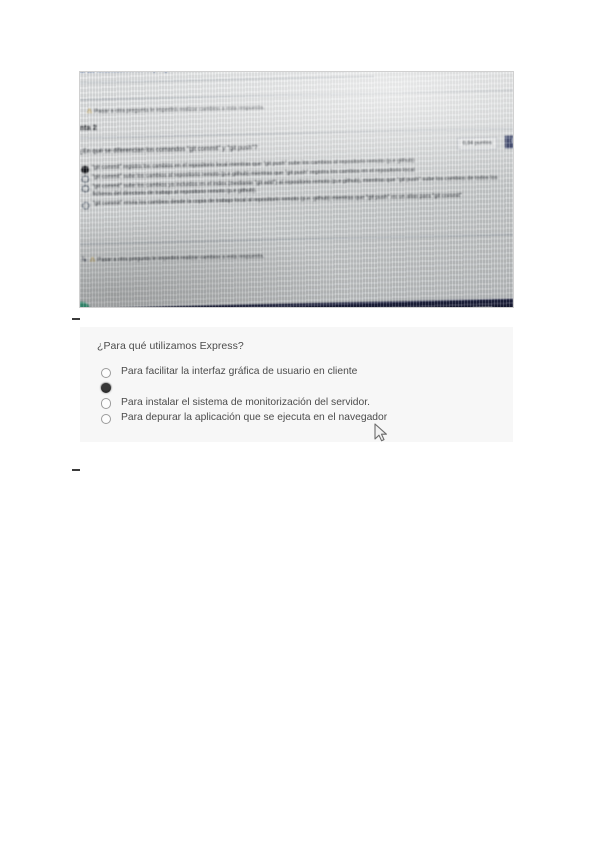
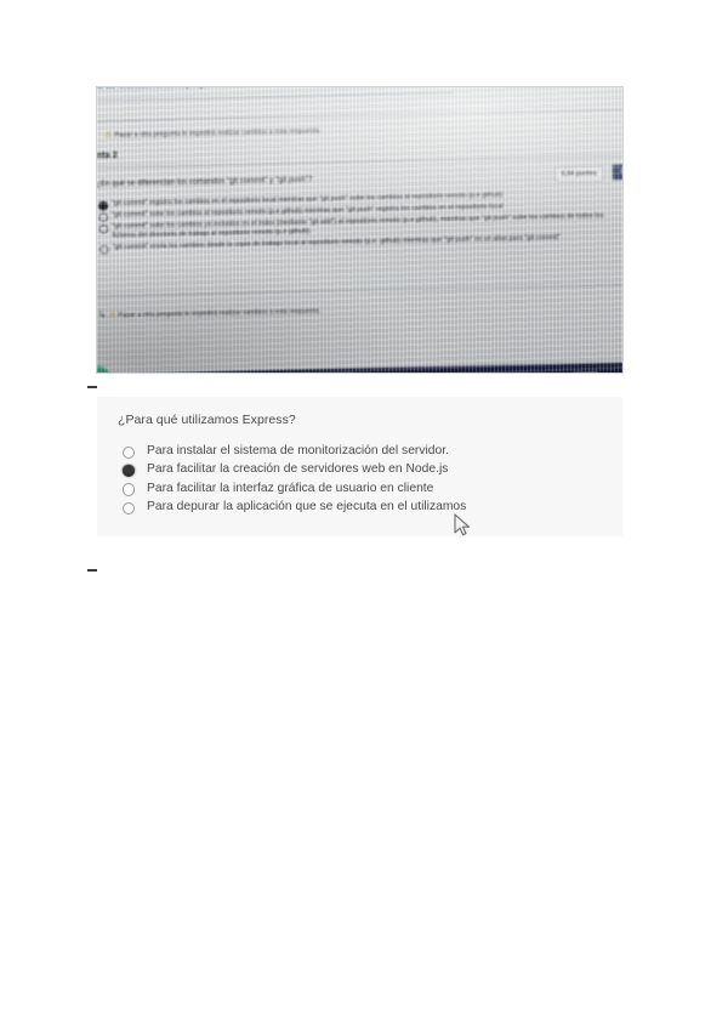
  ¿Para qué utilizamos Express?
- Para facilitar la interfaz gráfica de usuario en cliente
+ Para instalar el sistema de monitorización del servidor.
+ Para facilitar la creación de servidores web en Node.js
- Para instalar el sistema de monitorización del servidor.
+ Para facilitar la interfaz gráfica de usuario en cliente
- Para depurar la aplicación que se ejecuta en el navegador
+ Para depurar la aplicación que se ejecuta en el utilizamos
